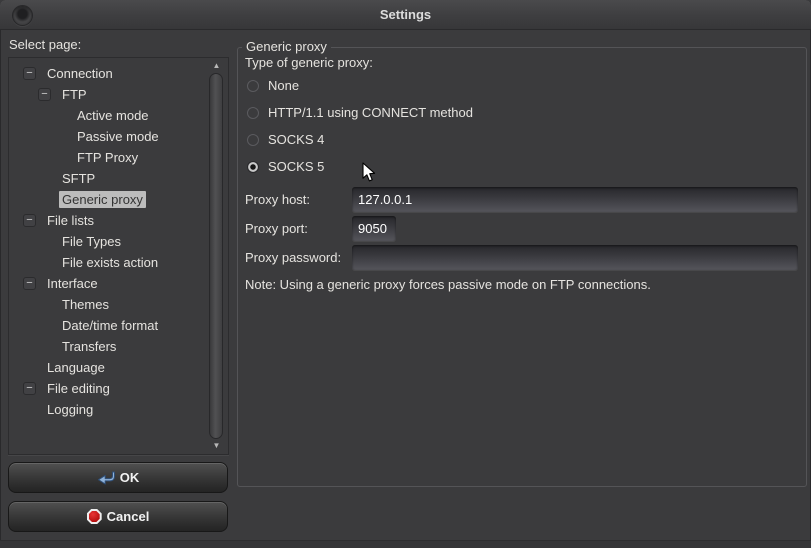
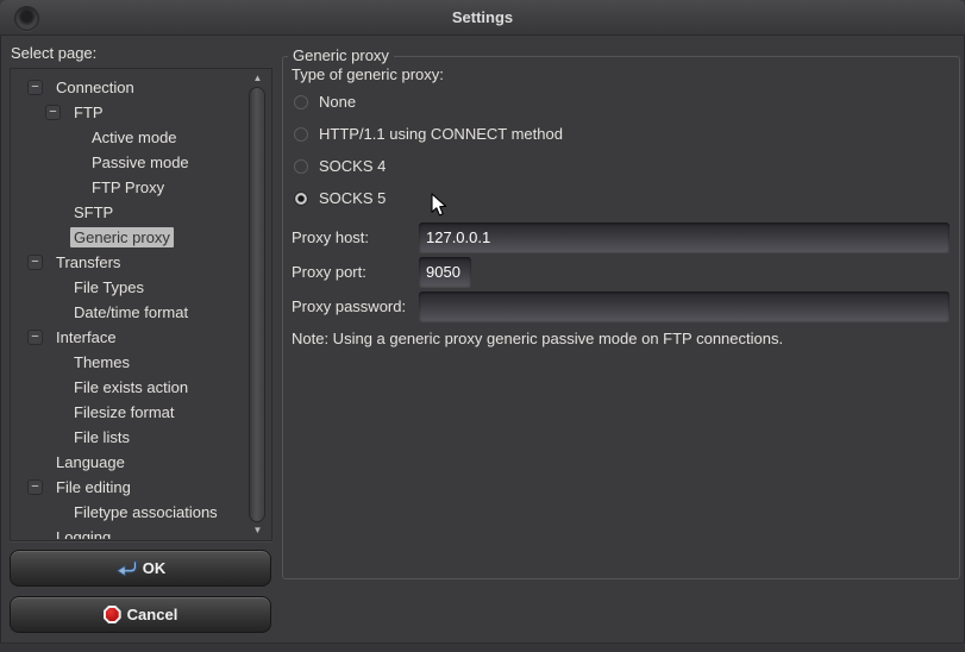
  Settings
  Select page:
  −
  Connection
  −
  FTP
  Active mode
  Passive mode
  FTP Proxy
  SFTP
  Generic proxy
  −
- File lists
+ Transfers
  File Types
- File exists action
+ Date/time format
  −
  Interface
  Themes
- Date/time format
+ File exists action
+ Filesize format
- Transfers
+ File lists
  Language
  −
  File editing
+ Filetype associations
  Logging
  ▲
  ▼
  OK
  Cancel
  Generic proxy
  Type of generic proxy:
  None
  HTTP/1.1 using CONNECT method
  SOCKS 4
  SOCKS 5
  Proxy host:
  127.0.0.1
  Proxy port:
  9050
  Proxy password:
- Note: Using a generic proxy forces passive mode on FTP connections.
+ Note: Using a generic proxy generic passive mode on FTP connections.
